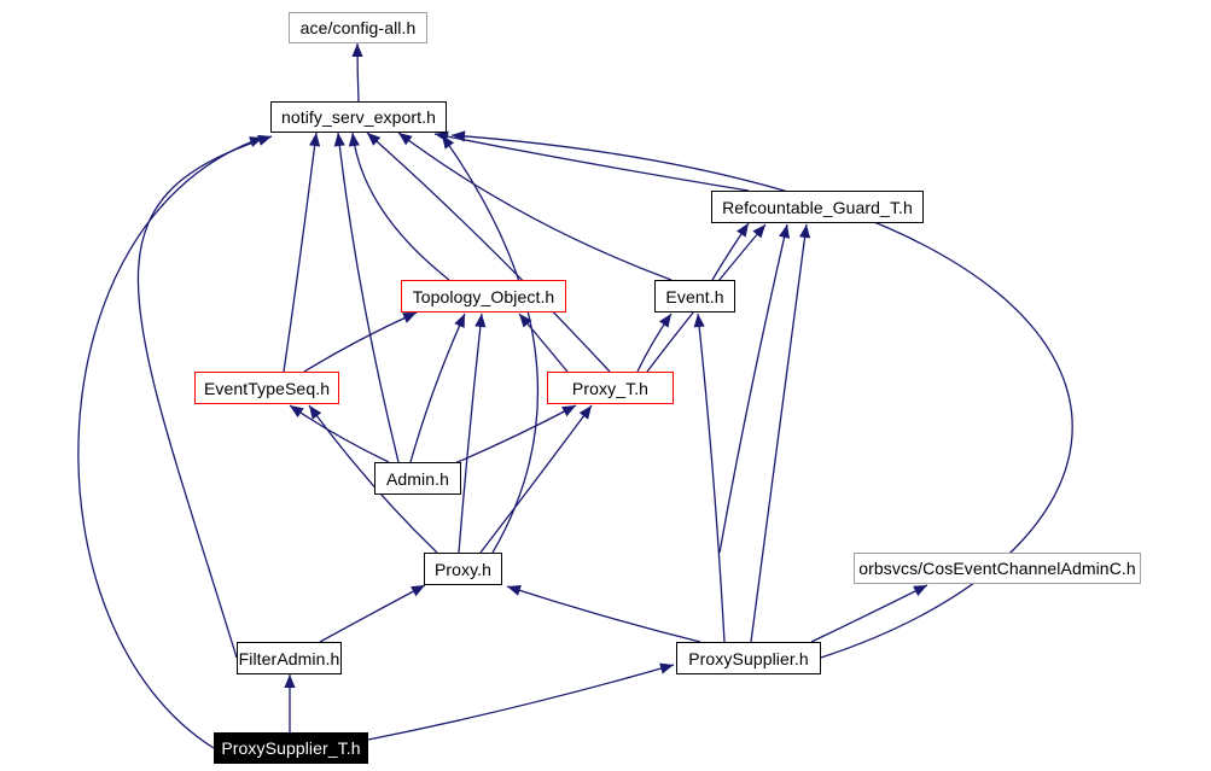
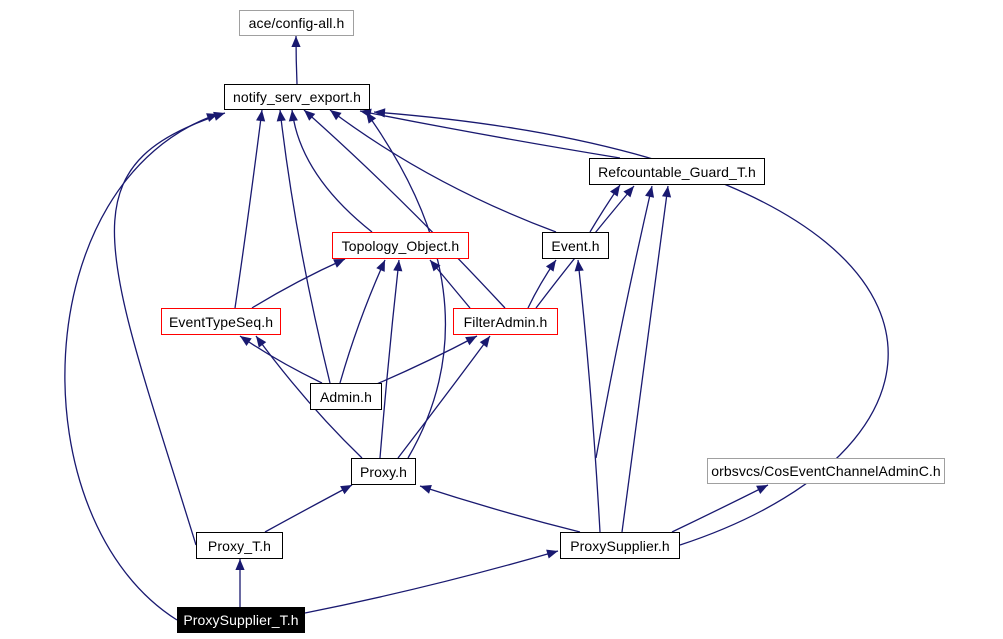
  ace/config-all.h
  notify_serv_export.h
  Refcountable_Guard_T.h
  Topology_Object.h
  Event.h
  EventTypeSeq.h
- Proxy_T.h
+ FilterAdmin.h
  Admin.h
  Proxy.h
  orbsvcs/CosEventChannelAdminC.h
- FilterAdmin.h
+ Proxy_T.h
  ProxySupplier.h
  ProxySupplier_T.h
